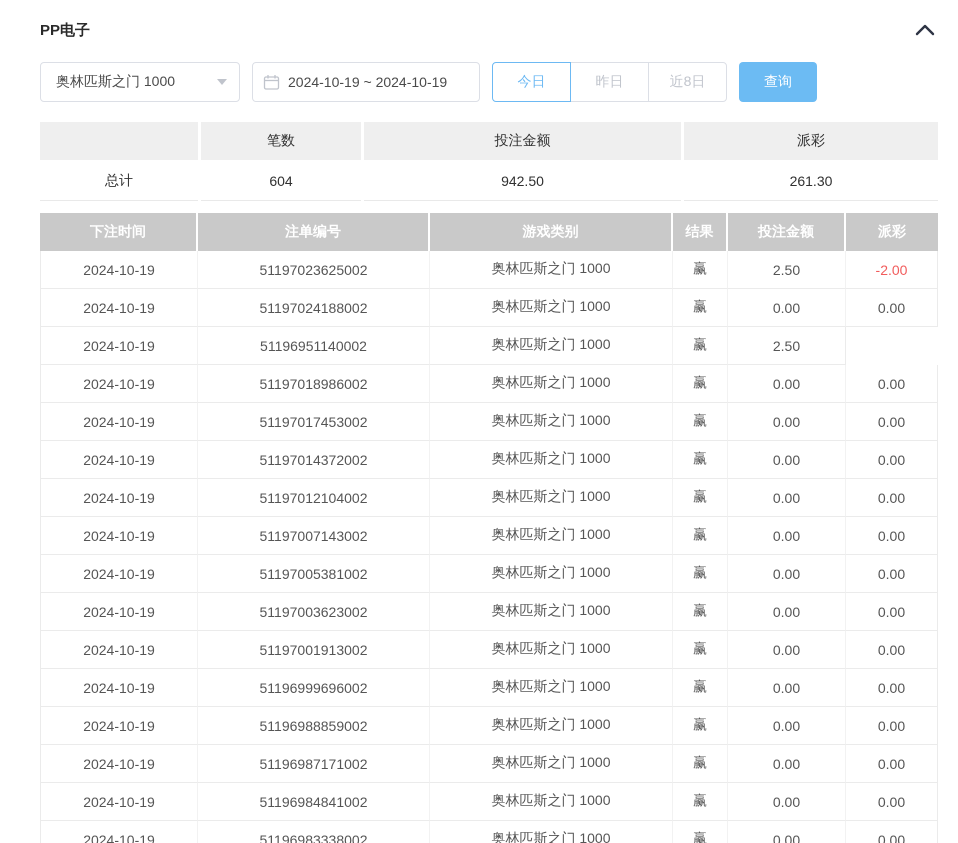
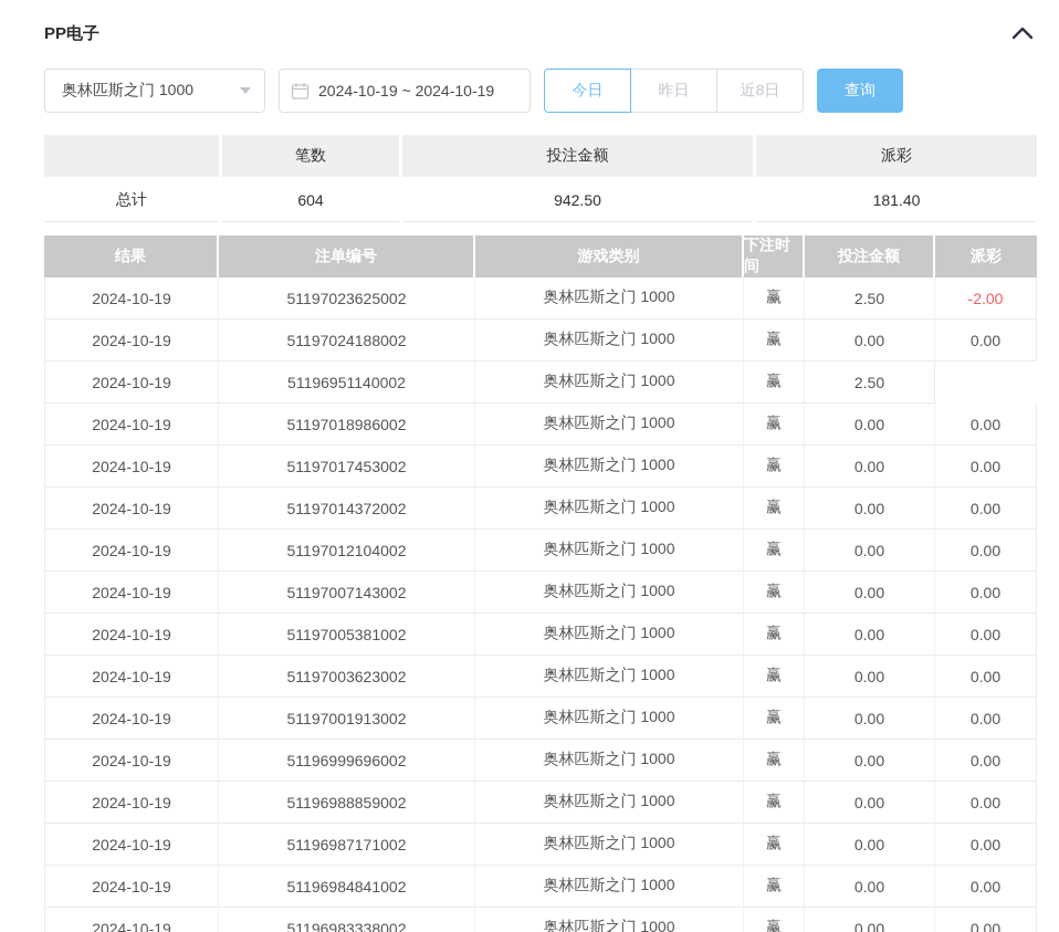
  PP电子
  奥林匹斯之门 1000
  2024-10-19 ~ 2024-10-19
  今日
  昨日
  近8日
  查询
  笔数
  投注金额
  派彩
  总计
  604
  942.50
- 261.30
+ 181.40
- 下注时间
+ 结果
  注单编号
  游戏类别
- 结果
+ 下注时间
  投注金额
  派彩
  2024-10-19
  51197023625002
  奥林匹斯之门 1000
  赢
  2.50
  -2.00
  2024-10-19
  51197024188002
  奥林匹斯之门 1000
  赢
  0.00
  0.00
  2024-10-19
  51196951140002
  奥林匹斯之门 1000
  赢
  2.50
  2024-10-19
  51197018986002
  奥林匹斯之门 1000
  赢
  0.00
  0.00
  2024-10-19
  51197017453002
  奥林匹斯之门 1000
  赢
  0.00
  0.00
  2024-10-19
  51197014372002
  奥林匹斯之门 1000
  赢
  0.00
  0.00
  2024-10-19
  51197012104002
  奥林匹斯之门 1000
  赢
  0.00
  0.00
  2024-10-19
  51197007143002
  奥林匹斯之门 1000
  赢
  0.00
  0.00
  2024-10-19
  51197005381002
  奥林匹斯之门 1000
  赢
  0.00
  0.00
  2024-10-19
  51197003623002
  奥林匹斯之门 1000
  赢
  0.00
  0.00
  2024-10-19
  51197001913002
  奥林匹斯之门 1000
  赢
  0.00
  0.00
  2024-10-19
  51196999696002
  奥林匹斯之门 1000
  赢
  0.00
  0.00
  2024-10-19
  51196988859002
  奥林匹斯之门 1000
  赢
  0.00
  0.00
  2024-10-19
  51196987171002
  奥林匹斯之门 1000
  赢
  0.00
  0.00
  2024-10-19
  51196984841002
  奥林匹斯之门 1000
  赢
  0.00
  0.00
  2024-10-19
  51196983338002
  奥林匹斯之门 1000
  赢
  0.00
  0.00
